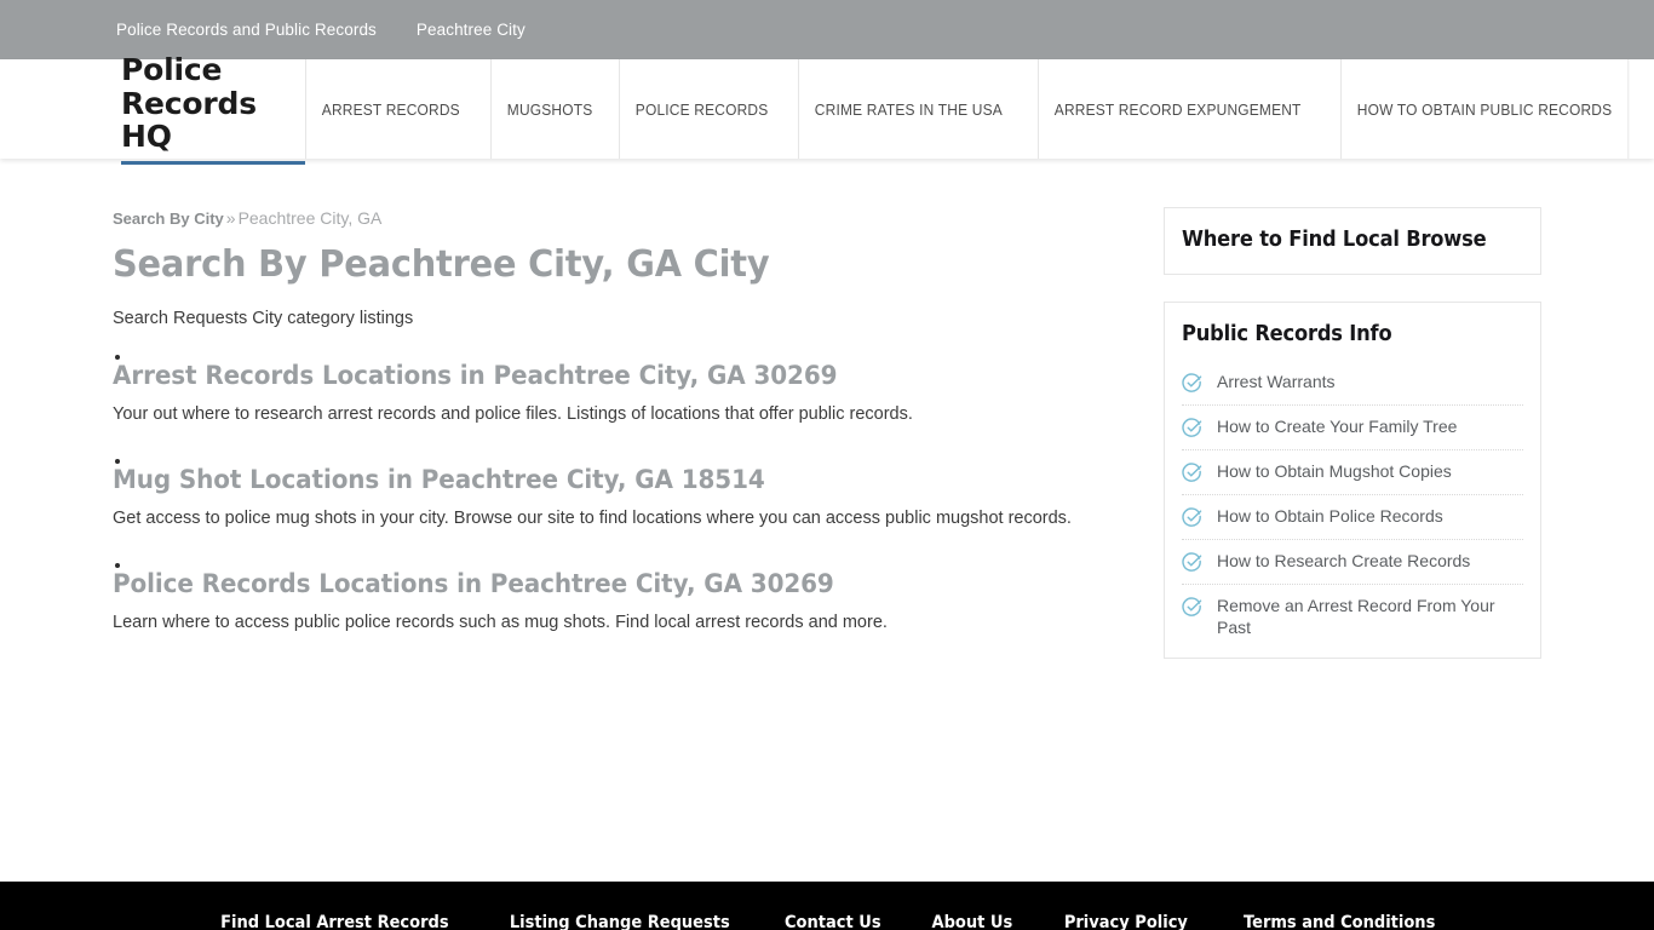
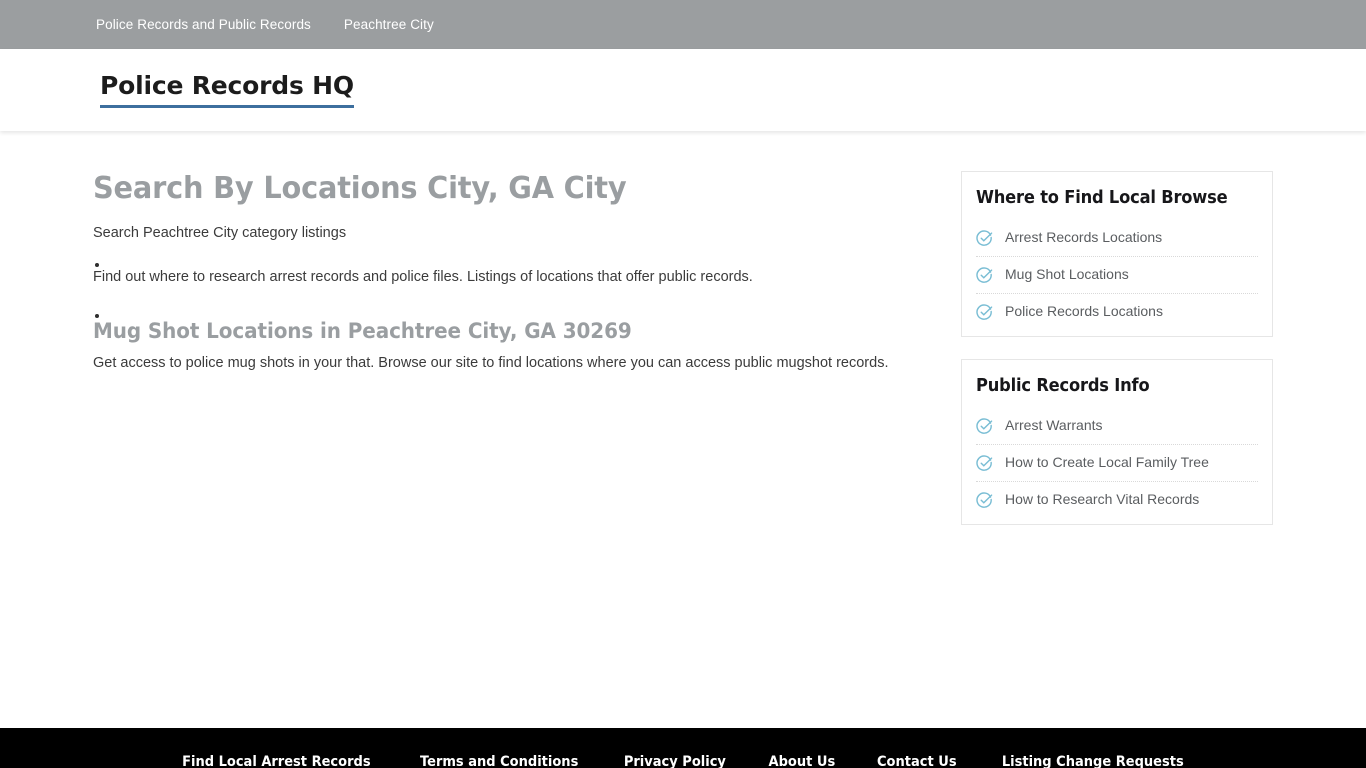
  Police Records and Public Records
  Peachtree City
  Police Records HQ
- ARREST RECORDS
- MUGSHOTS
- POLICE RECORDS
- CRIME RATES IN THE USA
- ARREST RECORD EXPUNGEMENT
- HOW TO OBTAIN PUBLIC RECORDS
- Search By City » Peachtree City, GA
- Search By Peachtree City, GA City
+ Search By Locations City, GA City
- Search Requests City category listings
+ Search Peachtree City category listings
- Arrest Records Locations in Peachtree City, GA 30269
- Your out where to research arrest records and police files. Listings of locations that offer public records.
+ Find out where to research arrest records and police files. Listings of locations that offer public records.
- Mug Shot Locations in Peachtree City, GA 18514
+ Mug Shot Locations in Peachtree City, GA 30269
- Get access to police mug shots in your city. Browse our site to find locations where you can access public mugshot records.
+ Get access to police mug shots in your that. Browse our site to find locations where you can access public mugshot records.
- Police Records Locations in Peachtree City, GA 30269
- Learn where to access public police records such as mug shots. Find local arrest records and more.
  Where to Find Local Browse
+ Arrest Records Locations
+ Mug Shot Locations
+ Police Records Locations
  Public Records Info
  Arrest Warrants
- How to Create Your Family Tree
+ How to Create Local Family Tree
- How to Obtain Mugshot Copies
- How to Obtain Police Records
- How to Research Create Records
+ How to Research Vital Records
- Remove an Arrest Record From Your Past
  Find Local Arrest Records
- Listing Change Requests
+ Terms and Conditions
- Contact Us
+ Privacy Policy
  About Us
- Privacy Policy
+ Contact Us
- Terms and Conditions
+ Listing Change Requests
